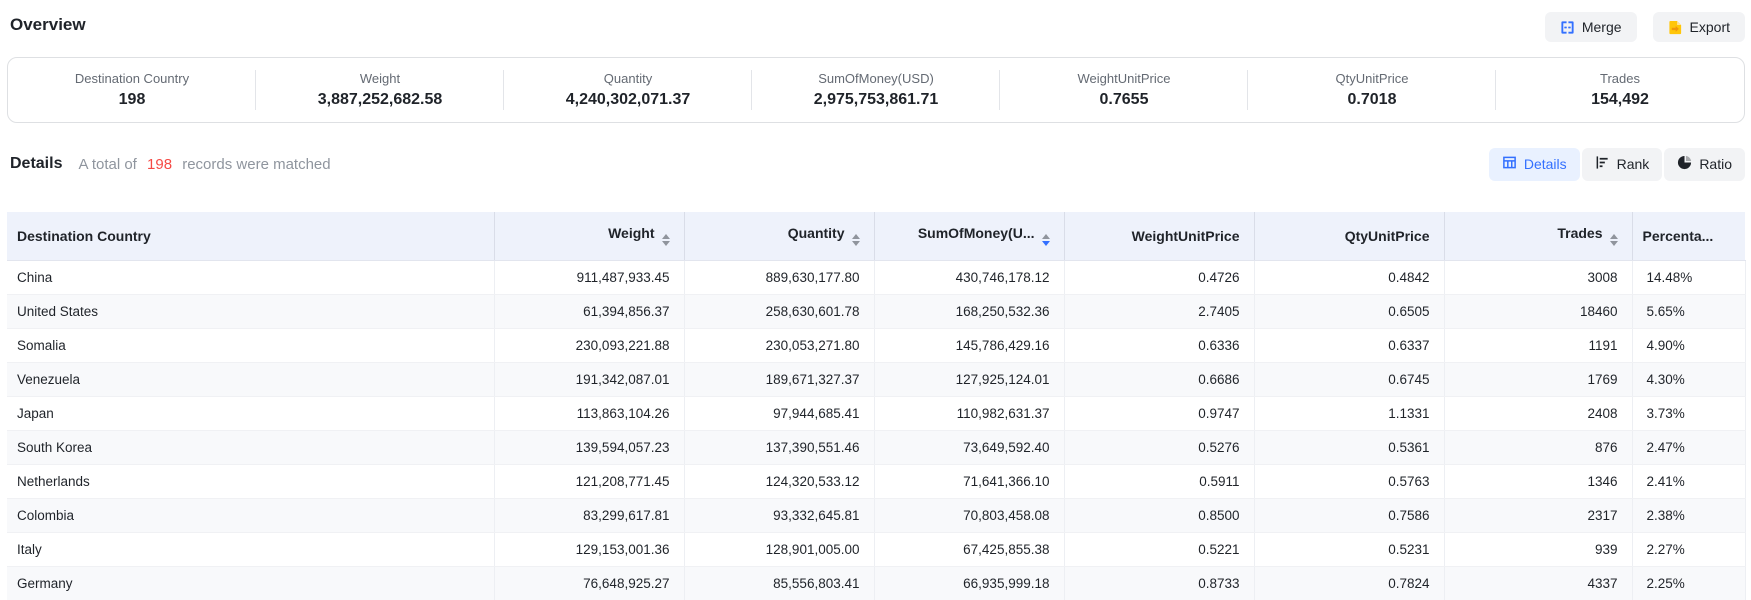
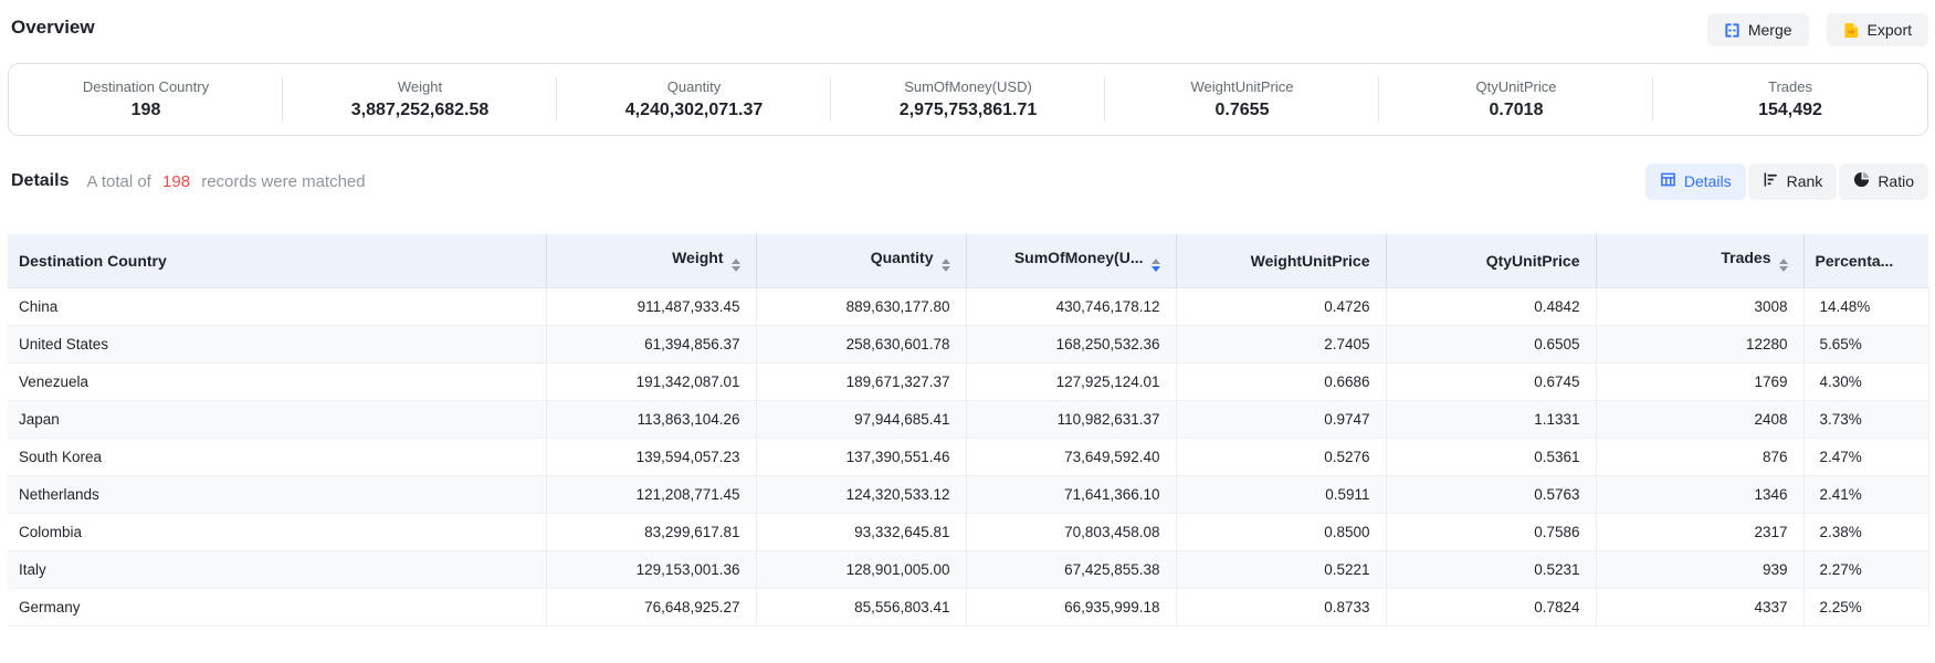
  Overview
  Merge
  Export
  Destination Country
  198
  Weight
  3,887,252,682.58
  Quantity
  4,240,302,071.37
  SumOfMoney(USD)
  2,975,753,861.71
  WeightUnitPrice
  0.7655
  QtyUnitPrice
  0.7018
  Trades
  154,492
  Details
  A total of 198 records were matched
  Details
  Rank
  Ratio
  Destination Country	Weight	Quantity	SumOfMoney(U...	WeightUnitPrice	QtyUnitPrice	Trades	Percenta...
  China	911,487,933.45	889,630,177.80	430,746,178.12	0.4726	0.4842	3008	14.48%
- United States	61,394,856.37	258,630,601.78	168,250,532.36	2.7405	0.6505	18460	5.65%
+ United States	61,394,856.37	258,630,601.78	168,250,532.36	2.7405	0.6505	12280	5.65%
- Somalia	230,093,221.88	230,053,271.80	145,786,429.16	0.6336	0.6337	1191	4.90%
  Venezuela	191,342,087.01	189,671,327.37	127,925,124.01	0.6686	0.6745	1769	4.30%
  Japan	113,863,104.26	97,944,685.41	110,982,631.37	0.9747	1.1331	2408	3.73%
  South Korea	139,594,057.23	137,390,551.46	73,649,592.40	0.5276	0.5361	876	2.47%
  Netherlands	121,208,771.45	124,320,533.12	71,641,366.10	0.5911	0.5763	1346	2.41%
  Colombia	83,299,617.81	93,332,645.81	70,803,458.08	0.8500	0.7586	2317	2.38%
  Italy	129,153,001.36	128,901,005.00	67,425,855.38	0.5221	0.5231	939	2.27%
  Germany	76,648,925.27	85,556,803.41	66,935,999.18	0.8733	0.7824	4337	2.25%
